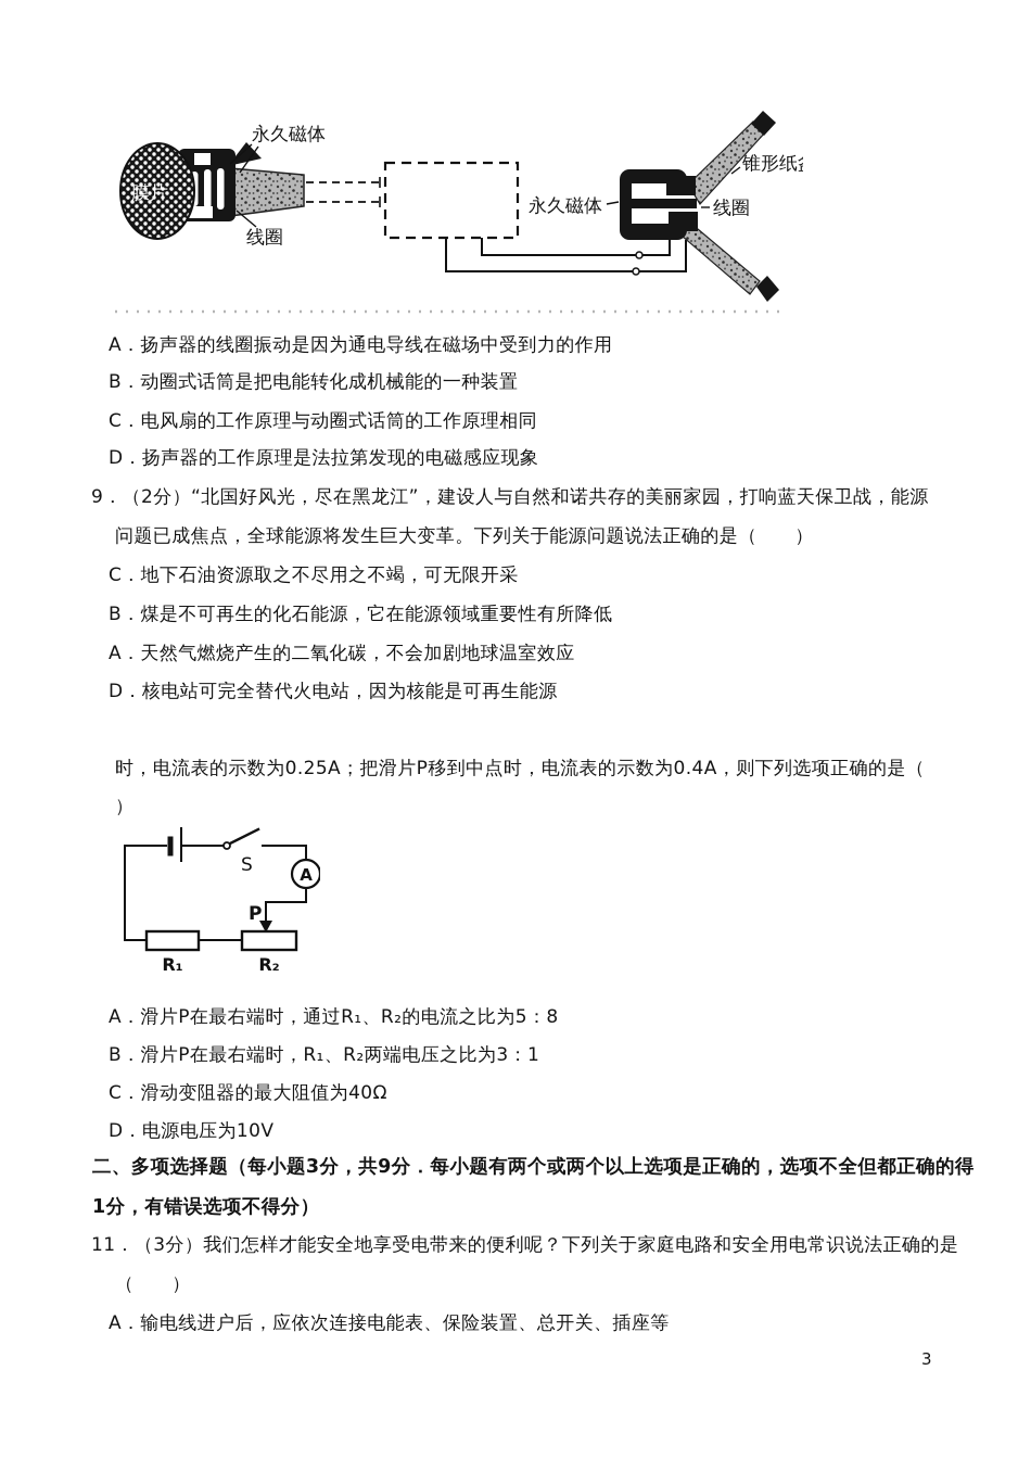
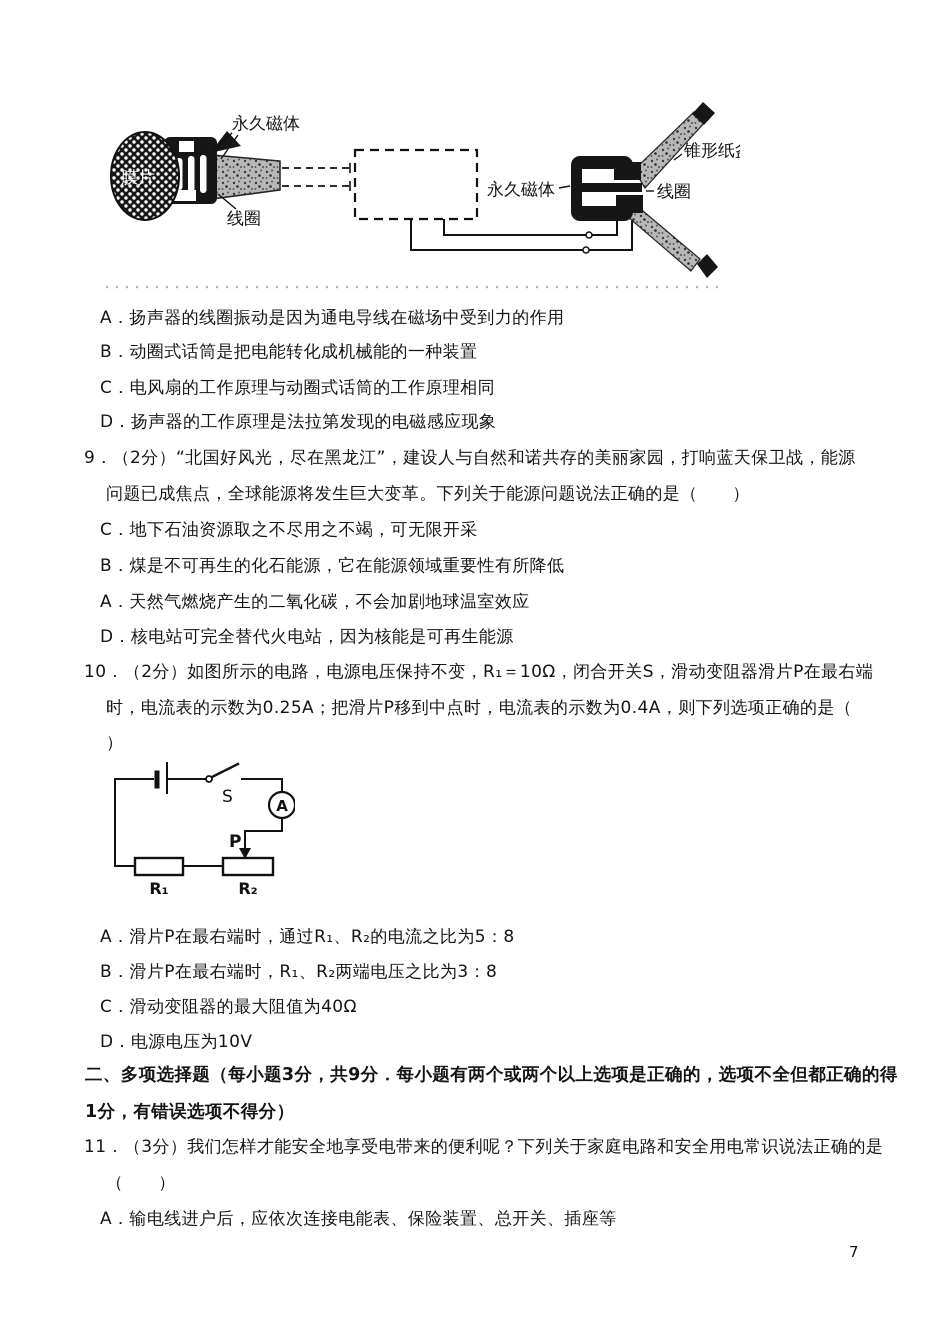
  膜片
  永久磁体
  线圈
  永久磁体
  线圈
  锥形纸
  A．扬声器的线圈振动是因为通电导线在磁场中受到力的作用
  B．动圈式话筒是把电能转化成机械能的一种装置
  C．电风扇的工作原理与动圈式话筒的工作原理相同
  D．扬声器的工作原理是法拉第发现的电磁感应现象
  9．（2分）“北国好风光，尽在黑龙江”，建设人与自然和诺共存的美丽家园，打响蓝天保卫战，能源
  问题已成焦点，全球能源将发生巨大变革。下列关于能源问题说法正确的是（ ）
  C．地下石油资源取之不尽用之不竭，可无限开采
  B．煤是不可再生的化石能源，它在能源领域重要性有所降低
  A．天然气燃烧产生的二氧化碳，不会加剧地球温室效应
  D．核电站可完全替代火电站，因为核能是可再生能源
+ 10．（2分）如图所示的电路，电源电压保持不变，R₁＝10Ω，闭合开关S，滑动变阻器滑片P在最右端
  时，电流表的示数为0.25A；把滑片P移到中点时，电流表的示数为0.4A，则下列选项正确的是（
  ）
  A
  S
  P
  R₁
  R₂
  A．滑片P在最右端时，通过R₁、R₂的电流之比为5：8
- B．滑片P在最右端时，R₁、R₂两端电压之比为3：1
+ B．滑片P在最右端时，R₁、R₂两端电压之比为3：8
  C．滑动变阻器的最大阻值为40Ω
  D．电源电压为10V
  二、多项选择题（每小题3分，共9分．每小题有两个或两个以上选项是正确的，选项不全但都正确的得
  1分，有错误选项不得分）
  11．（3分）我们怎样才能安全地享受电带来的便利呢？下列关于家庭电路和安全用电常识说法正确的是
  （ ）
  A．输电线进户后，应依次连接电能表、保险装置、总开关、插座等
- 3
+ 7
